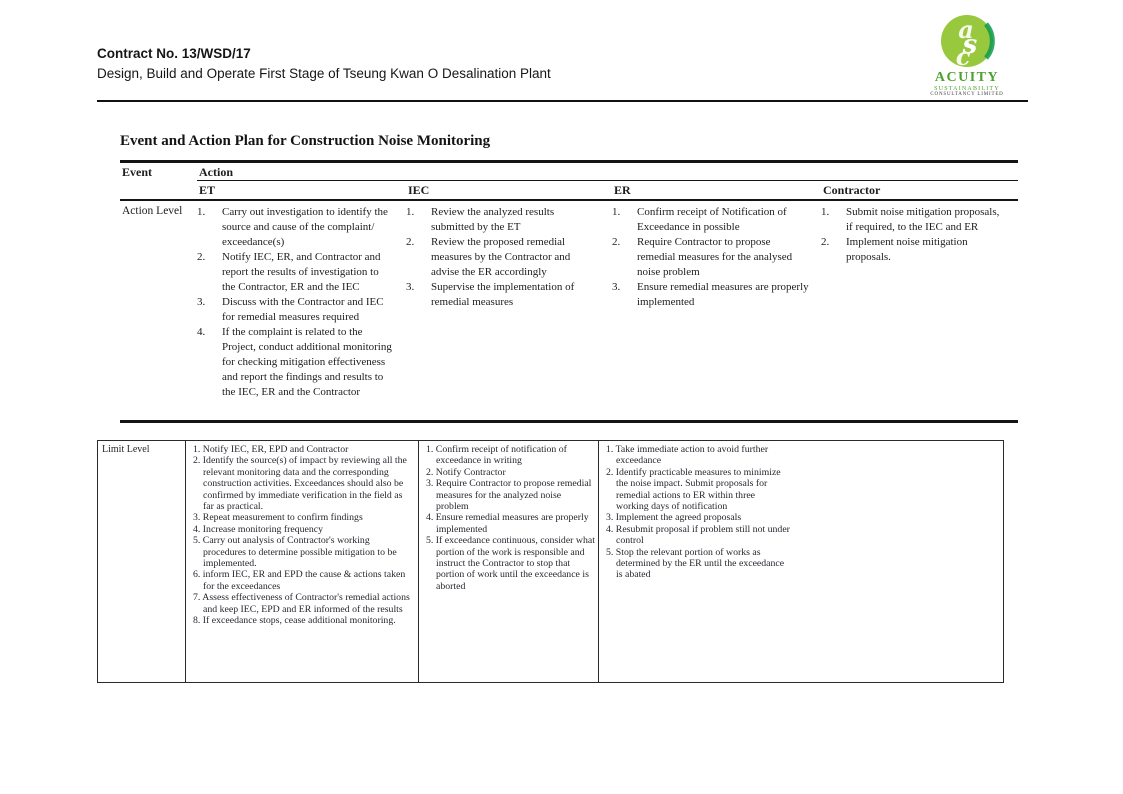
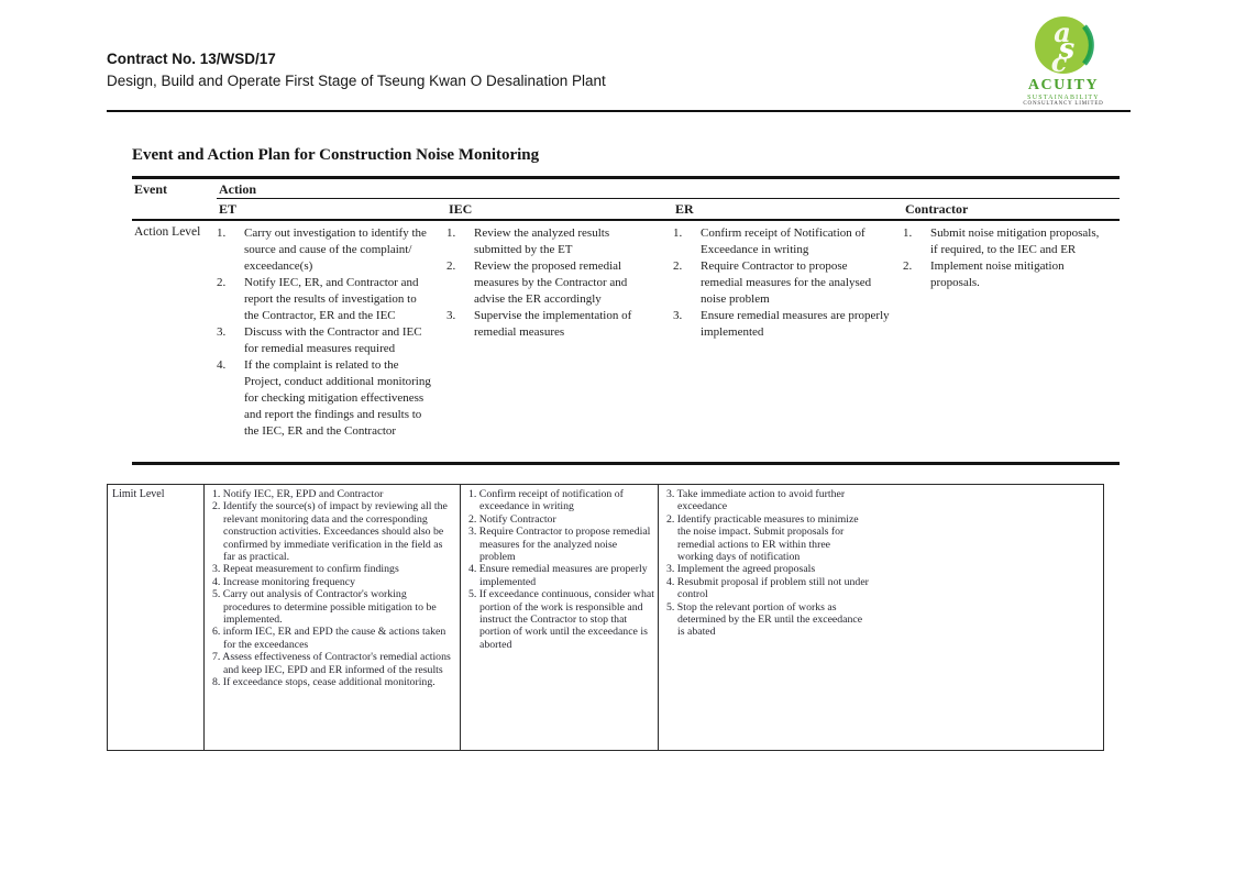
  Contract No. 13/WSD/17
  Design, Build and Operate First Stage of Tseung Kwan O Desalination Plant
  a
  s
  c
  ACUITY
  Event and Action Plan for Construction Noise Monitoring
  Event
  Action
  ET
  IEC
  ER
  Contractor
  Action Level
  1.
  Carry out investigation to identify the source and cause of the complaint/ exceedance(s)
  2.
  Notify IEC, ER, and Contractor and report the results of investigation to the Contractor, ER and the IEC
  3.
  Discuss with the Contractor and IEC for remedial measures required
  4.
  If the complaint is related to the Project, conduct additional monitoring for checking mitigation effectiveness and report the findings and results to the IEC, ER and the Contractor
  1.
  Review the analyzed results submitted by the ET
  2.
  Review the proposed remedial measures by the Contractor and advise the ER accordingly
  3.
  Supervise the implementation of remedial measures
  1.
- Confirm receipt of Notification of Exceedance in possible
+ Confirm receipt of Notification of Exceedance in writing
  2.
  Require Contractor to propose remedial measures for the analysed noise problem
  3.
  Ensure remedial measures are properly implemented
  1.
  Submit noise mitigation proposals, if required, to the IEC and ER
  2.
  Implement noise mitigation proposals.
  Limit Level
  1. Notify IEC, ER, EPD and Contractor
  2. Identify the source(s) of impact by reviewing all the relevant monitoring data and the corresponding construction activities. Exceedances should also be confirmed by immediate verification in the field as far as practical.
  3. Repeat measurement to confirm findings
  4. Increase monitoring frequency
  5. Carry out analysis of Contractor's working procedures to determine possible mitigation to be implemented.
  6. inform IEC, ER and EPD the cause & actions taken for the exceedances
  7. Assess effectiveness of Contractor's remedial actions and keep IEC, EPD and ER informed of the results
  8. If exceedance stops, cease additional monitoring.
  1. Confirm receipt of notification of exceedance in writing
  2. Notify Contractor
  3. Require Contractor to propose remedial measures for the analyzed noise problem
  4. Ensure remedial measures are properly implemented
  5. If exceedance continuous, consider what portion of the work is responsible and instruct the Contractor to stop that portion of work until the exceedance is aborted
- 1. Take immediate action to avoid further exceedance
+ 3. Take immediate action to avoid further exceedance
  2. Identify practicable measures to minimize the noise impact. Submit proposals for remedial actions to ER within three working days of notification
  3. Implement the agreed proposals
  4. Resubmit proposal if problem still not under control
  5. Stop the relevant portion of works as determined by the ER until the exceedance is abated
